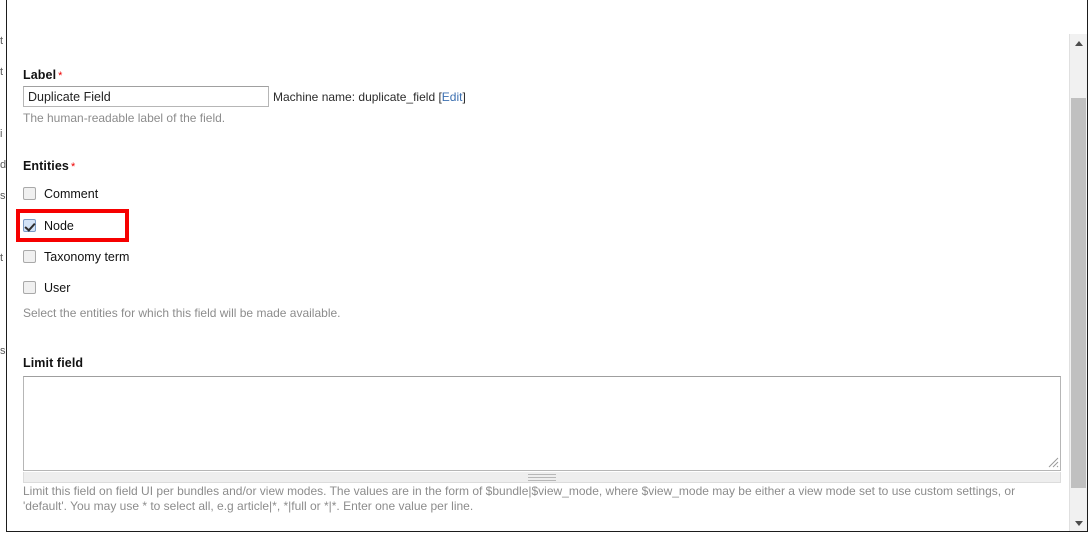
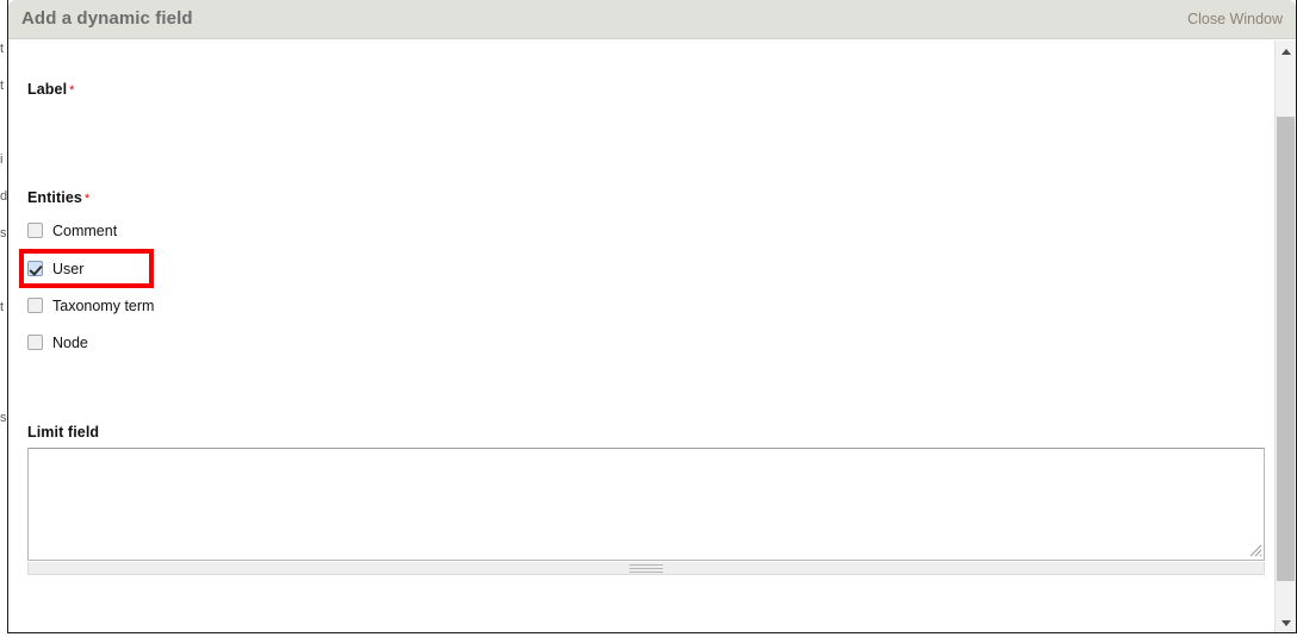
  t
  t
  i
  d
  s
  t
  s
+ Add a dynamic field
+ Close Window
  Label *
- Duplicate Field
- Machine name: duplicate_field [Edit]
- The human-readable label of the field.
  Entities *
  Comment
- Node
+ User
  Taxonomy term
- User
+ Node
- Select the entities for which this field will be made available.
  Limit field
- Limit this field on field UI per bundles and/or view modes. The values are in the form of $bundle|$view_mode, where $view_mode may be either a view mode set to use custom settings, or 'default'. You may use * to select all, e.g article|*, *|full or *|*. Enter one value per line.
